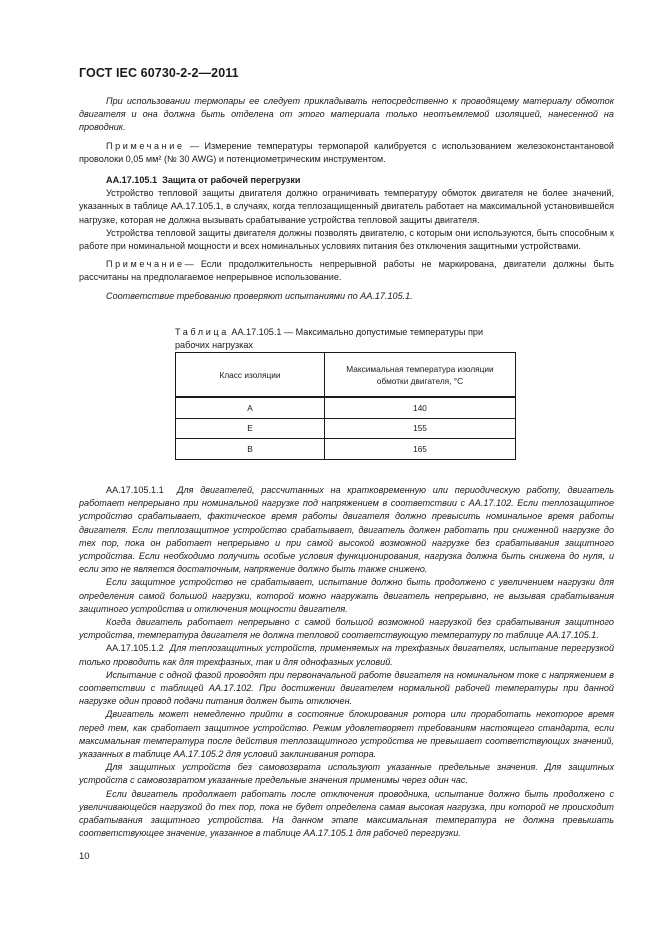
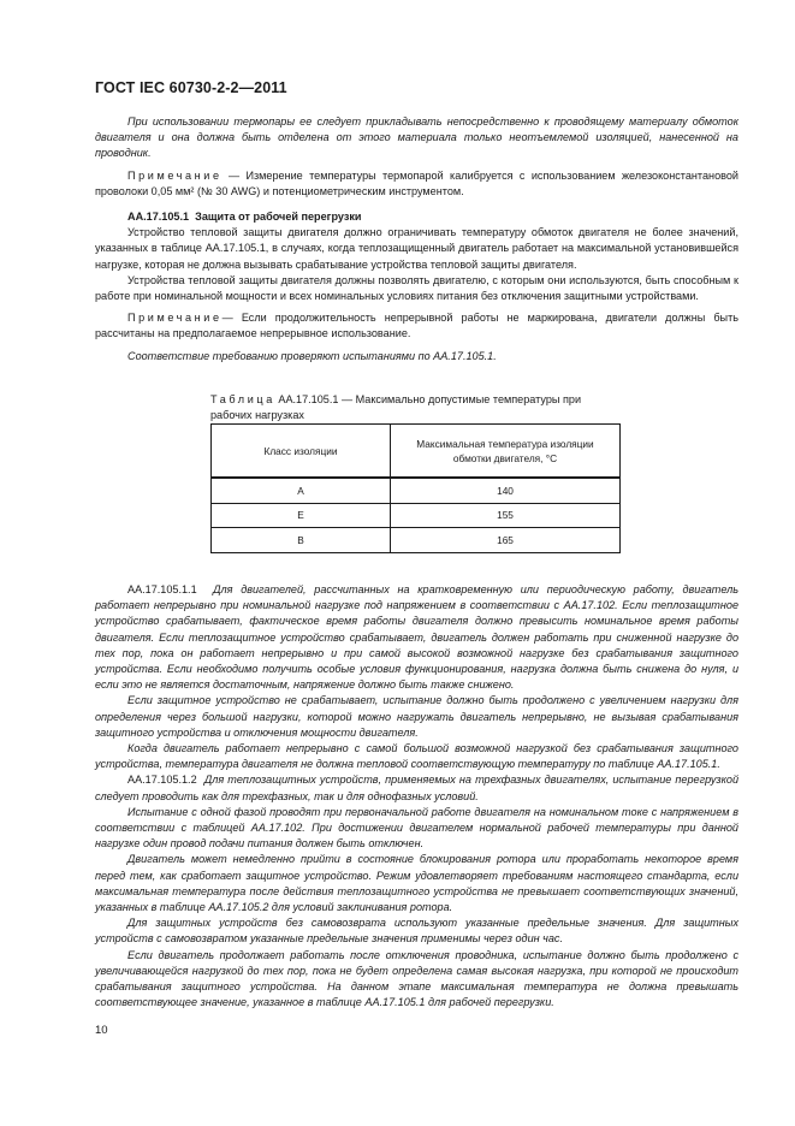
  ГОСТ IEC 60730-2-2—2011
  При использовании термопары ее следует прикладывать непосредственно к проводящему материалу обмоток двигателя и она должна быть отделена от этого материала только неотъемлемой изоляцией, нанесенной на проводник.
  Примечание — Измерение температуры термопарой калибруется с использованием железоконстантановой проволоки 0,05 мм² (№ 30 AWG) и потенциометрическим инструментом.
  АА.17.105.1 Защита от рабочей перегрузки
  Устройство тепловой защиты двигателя должно ограничивать температуру обмоток двигателя не более значений, указанных в таблице АА.17.105.1, в случаях, когда теплозащищенный двигатель работает на максимальной установившейся нагрузке, которая не должна вызывать срабатывание устройства тепловой защиты двигателя.
  Устройства тепловой защиты двигателя должны позволять двигателю, с которым они используются, быть способным к работе при номинальной мощности и всех номинальных условиях питания без отключения защитными устройствами.
  Примечание— Если продолжительность непрерывной работы не маркирована, двигатели должны быть рассчитаны на предполагаемое непрерывное использование.
  Соответствие требованию проверяют испытаниями по АА.17.105.1.
  Таблица АА.17.105.1 — Максимально допустимые температуры при рабочих нагрузках
  Класс изоляции	Максимальная температура изоляции обмотки двигателя, °С
  А	140
  Е	155
  В	165
  АА.17.105.1.1 Для двигателей, рассчитанных на кратковременную или периодическую работу, двигатель работает непрерывно при номинальной нагрузке под напряжением в соответствии с АА.17.102. Если теплозащитное устройство срабатывает, фактическое время работы двигателя должно превысить номинальное время работы двигателя. Если теплозащитное устройство срабатывает, двигатель должен работать при сниженной нагрузке до тех пор, пока он работает непрерывно и при самой высокой возможной нагрузке без срабатывания защитного устройства. Если необходимо получить особые условия функционирования, нагрузка должна быть снижена до нуля, и если это не является достаточным, напряжение должно быть также снижено.
- Если защитное устройство не срабатывает, испытание должно быть продолжено с увеличением нагрузки для определения самой большой нагрузки, которой можно нагружать двигатель непрерывно, не вызывая срабатывания защитного устройства и отключения мощности двигателя.
+ Если защитное устройство не срабатывает, испытание должно быть продолжено с увеличением нагрузки для определения через большой нагрузки, которой можно нагружать двигатель непрерывно, не вызывая срабатывания защитного устройства и отключения мощности двигателя.
  Когда двигатель работает непрерывно с самой большой возможной нагрузкой без срабатывания защитного устройства, температура двигателя не должна тепловой соответствующую температуру по таблице АА.17.105.1.
- АА.17.105.1.2 Для теплозащитных устройств, применяемых на трехфазных двигателях, испытание перегрузкой только проводить как для трехфазных, так и для однофазных условий.
+ АА.17.105.1.2 Для теплозащитных устройств, применяемых на трехфазных двигателях, испытание перегрузкой следует проводить как для трехфазных, так и для однофазных условий.
  Испытание с одной фазой проводят при первоначальной работе двигателя на номинальном токе с напряжением в соответствии с таблицей АА.17.102. При достижении двигателем нормальной рабочей температуры при данной нагрузке один провод подачи питания должен быть отключен.
  Двигатель может немедленно прийти в состояние блокирования ротора или проработать некоторое время перед тем, как сработает защитное устройство. Режим удовлетворяет требованиям настоящего стандарта, если максимальная температура после действия теплозащитного устройства не превышает соответствующих значений, указанных в таблице АА.17.105.2 для условий заклинивания ротора.
  Для защитных устройств без самовозврата используют указанные предельные значения. Для защитных устройств с самовозвратом указанные предельные значения применимы через один час.
  Если двигатель продолжает работать после отключения проводника, испытание должно быть продолжено с увеличивающейся нагрузкой до тех пор, пока не будет определена самая высокая нагрузка, при которой не происходит срабатывания защитного устройства. На данном этапе максимальная температура не должна превышать соответствующее значение, указанное в таблице АА.17.105.1 для рабочей перегрузки.
  10
